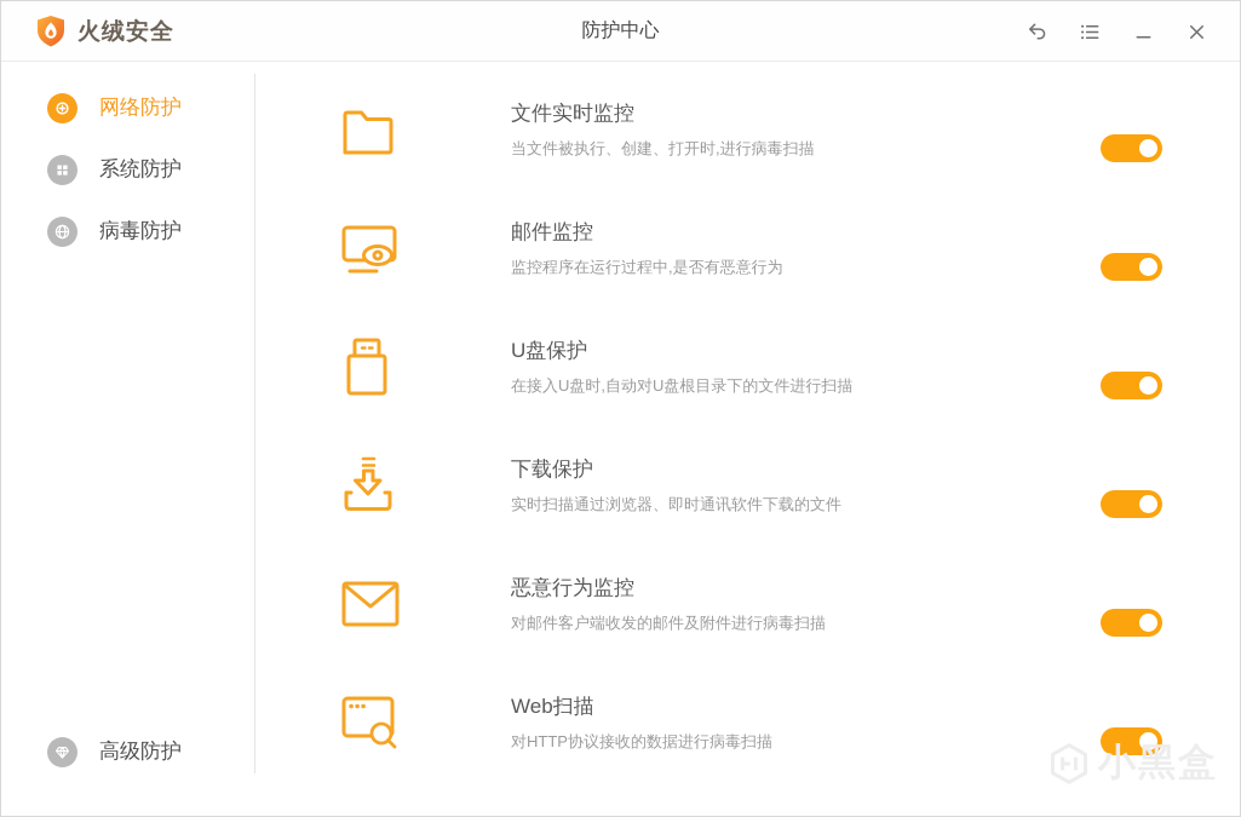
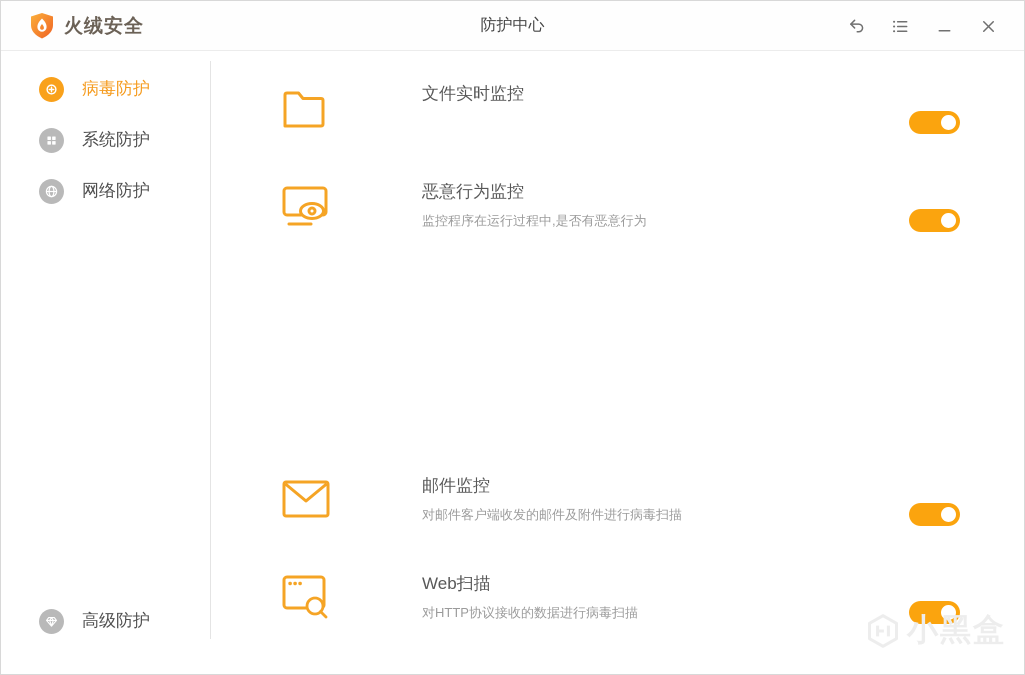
  火绒安全
  防护中心
- 网络防护
+ 病毒防护
  系统防护
- 病毒防护
+ 网络防护
  高级防护
  文件实时监控
- 当文件被执行、创建、打开时,进行病毒扫描
- 邮件监控
+ 恶意行为监控
  监控程序在运行过程中,是否有恶意行为
- U盘保护
- 在接入U盘时,自动对U盘根目录下的文件进行扫描
- 下载保护
- 实时扫描通过浏览器、即时通讯软件下载的文件
- 恶意行为监控
+ 邮件监控
  对邮件客户端收发的邮件及附件进行病毒扫描
  Web扫描
  对HTTP协议接收的数据进行病毒扫描
  小黑盒
